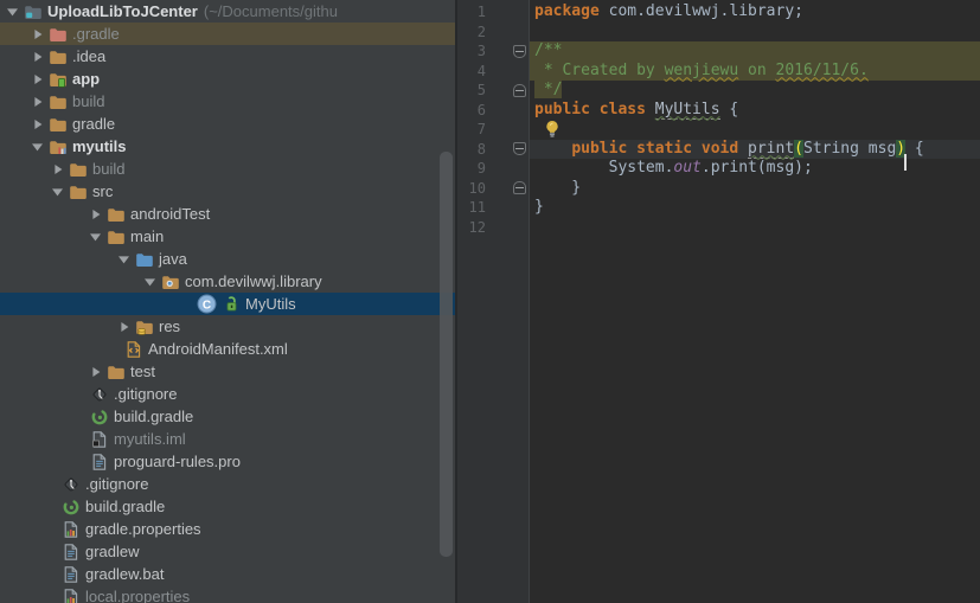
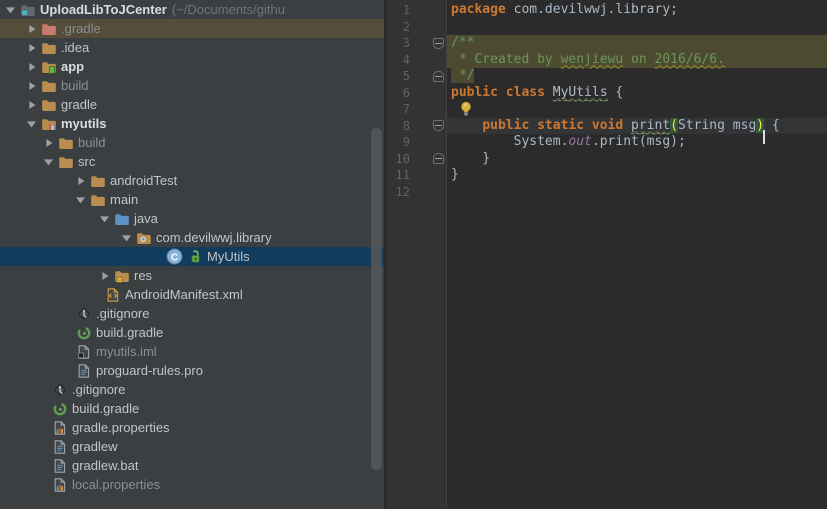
  UploadLibToJCenter
  (~/Documents/githu
  .gradle
  .idea
  app
  build
  gradle
  myutils
  build
  src
  androidTest
  main
  java
  com.devilwwj.library
  C
  MyUtils
  res
  AndroidManifest.xml
- test
  .gitignore
  build.gradle
  myutils.iml
  proguard-rules.pro
  .gitignore
  build.gradle
  gradle.properties
  gradlew
  gradlew.bat
  local.properties
  1
  2
  3
  4
  5
  6
  7
  8
  9
  10
  11
  12
  package com.devilwwj.library;
  /**
- * Created by wenjiewu on 2016/11/6.
+ * Created by wenjiewu on 2016/6/6.
  */
  public class MyUtils {
  public static void print(String msg) {
  System.out.print(msg);
  }
  }
